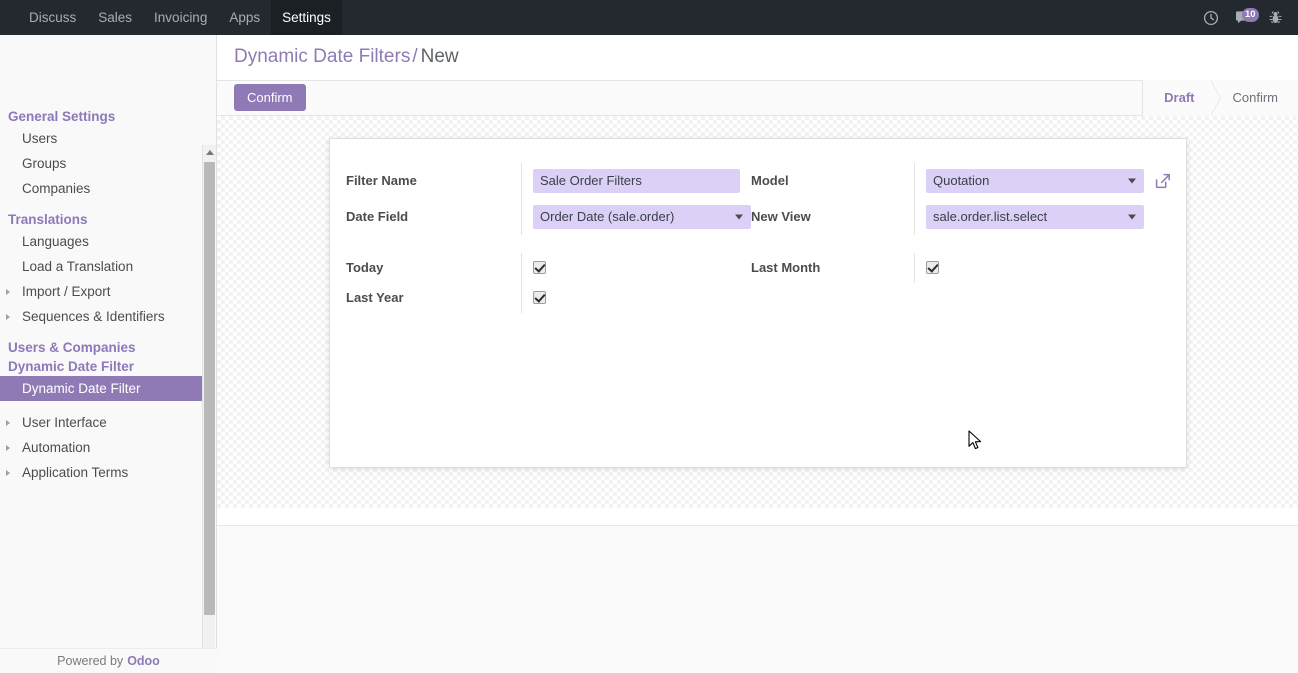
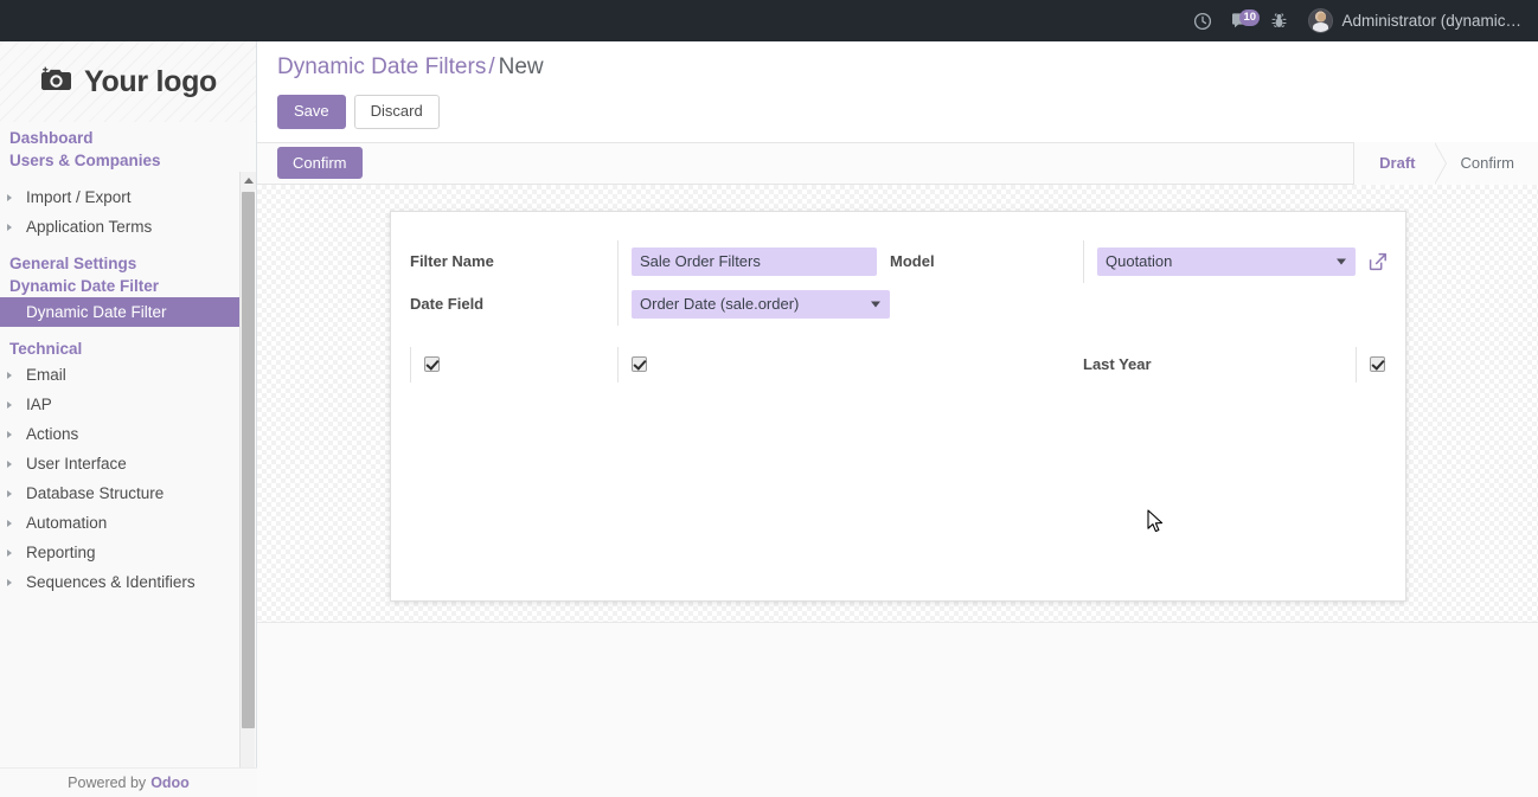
- Discuss
- Sales
- Invoicing
- Apps
- Settings
  10
+ Administrator (dynamic…
+ Your logo
+ Dashboard
- General Settings
+ Users & Companies
- Users
- Groups
- Companies
- Translations
- Languages
- Load a Translation
  Import / Export
- Sequences & Identifiers
+ Application Terms
- Users & Companies
+ General Settings
  Dynamic Date Filter
  Dynamic Date Filter
+ Technical
+ Email
+ IAP
+ Actions
  User Interface
+ Database Structure
  Automation
+ Reporting
- Application Terms
+ Sequences & Identifiers
  Powered by
  Odoo
  Dynamic Date Filters/ New
+ Save
+ Discard
  Confirm
  Draft
  Confirm
  Filter Name
  Sale Order Filters
  Model
  Quotation
  Date Field
  Order Date (sale.order)
- New View
- sale.order.list.select
- Today
- Last Month
  Last Year
